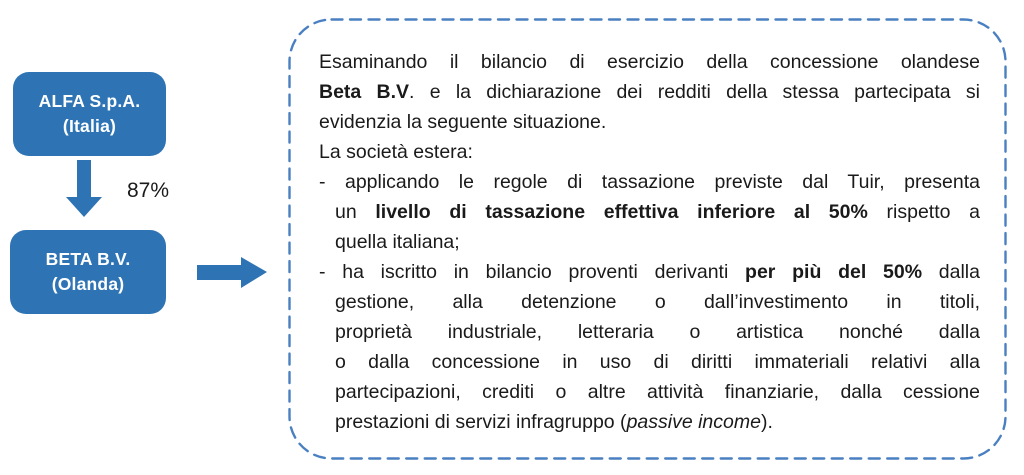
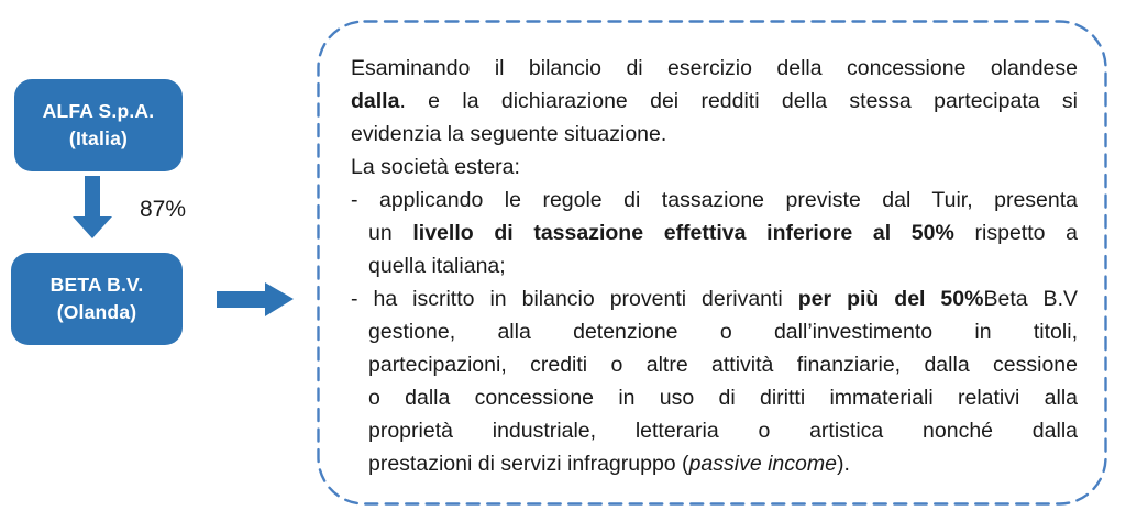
  ALFA S.p.A.
  (Italia)
  87%
  BETA B.V.
  (Olanda)
  Esaminando il bilancio di esercizio della concessione olandese
- Beta B.V. e la dichiarazione dei redditi della stessa partecipata si
+ dalla. e la dichiarazione dei redditi della stessa partecipata si
  evidenzia la seguente situazione.
  La società estera:
  - applicando le regole di tassazione previste dal Tuir, presenta
  un livello di tassazione effettiva inferiore al 50% rispetto a
  quella italiana;
- - ha iscritto in bilancio proventi derivanti per più del 50% dalla
+ - ha iscritto in bilancio proventi derivanti per più del 50%Beta B.V
  gestione, alla detenzione o dall’investimento in titoli,
- proprietà industriale, letteraria o artistica nonché dalla
+ partecipazioni, crediti o altre attività finanziarie, dalla cessione
  o dalla concessione in uso di diritti immateriali relativi alla
- partecipazioni, crediti o altre attività finanziarie, dalla cessione
+ proprietà industriale, letteraria o artistica nonché dalla
  prestazioni di servizi infragruppo (passive income).
